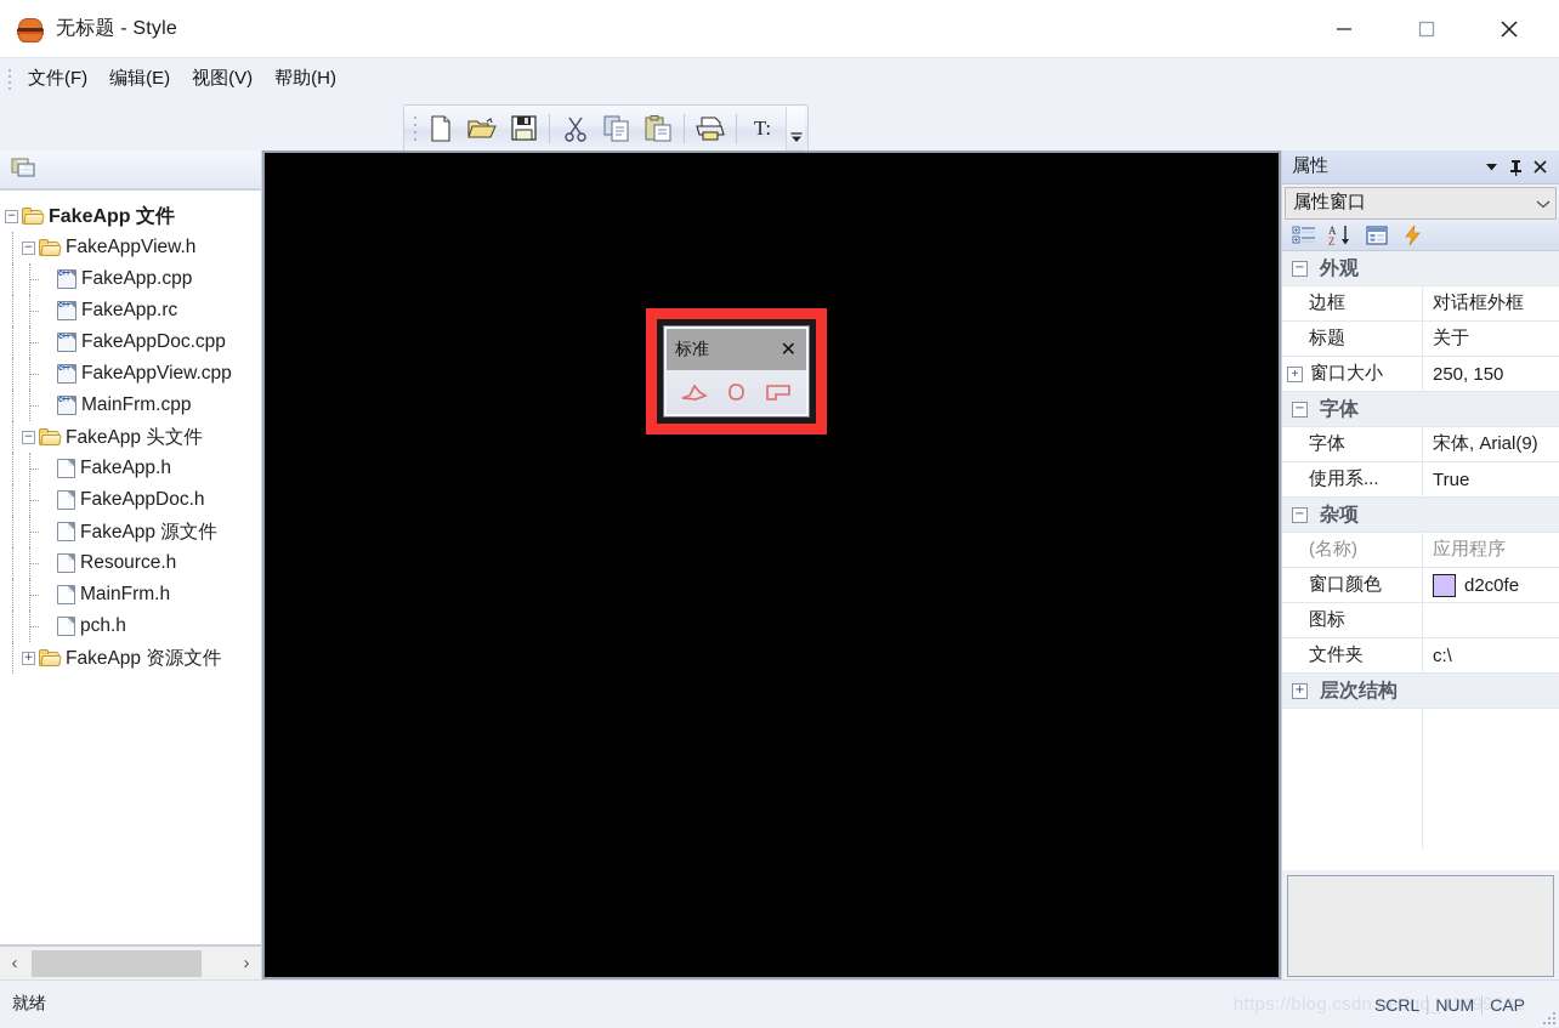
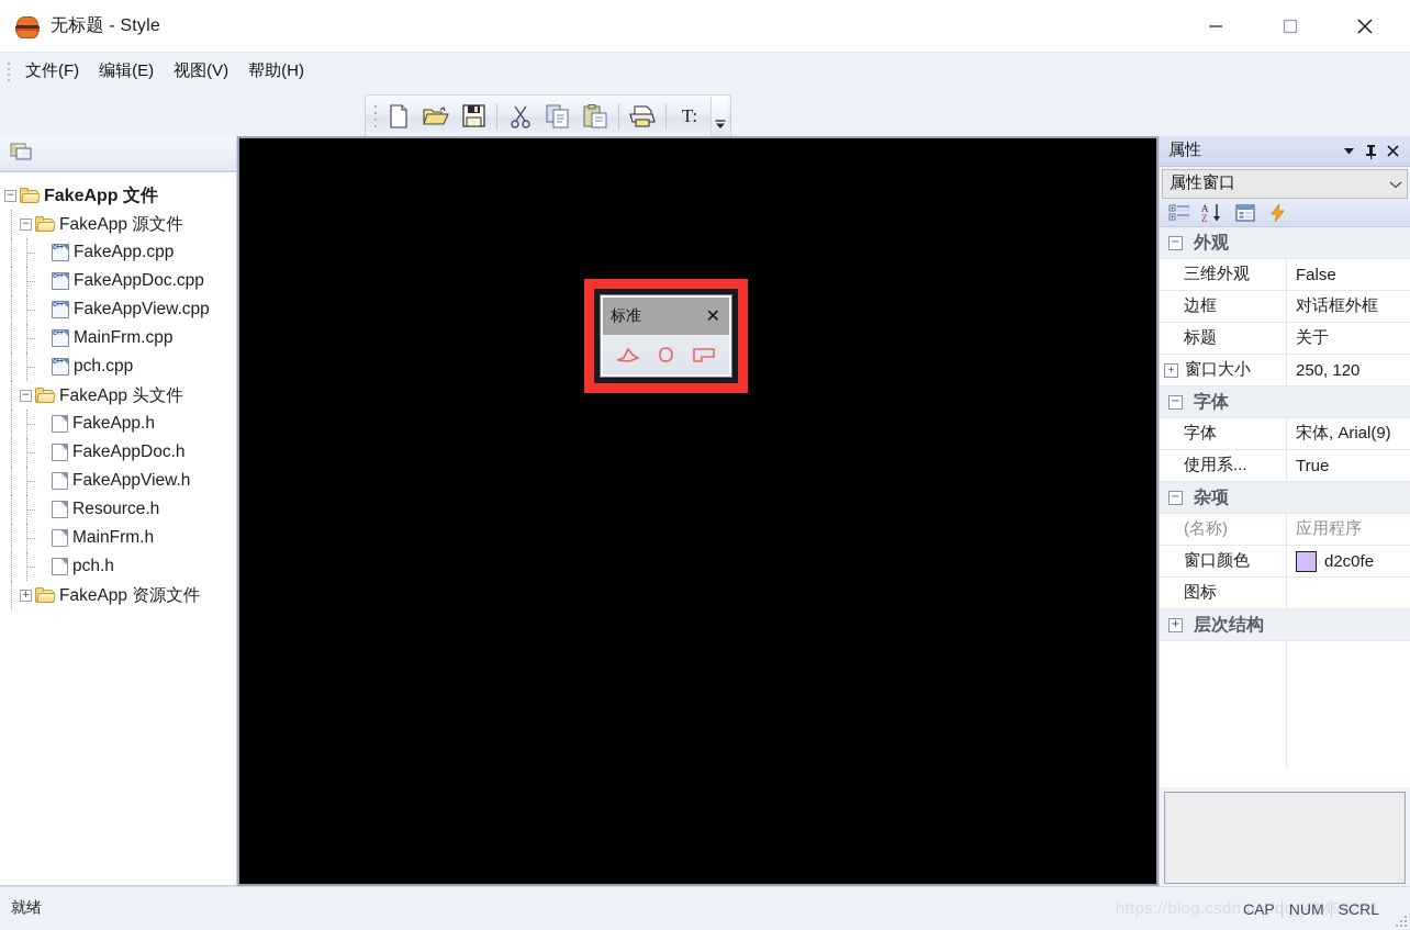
  无标题 - Style
  文件(F)
  编辑(E)
  视图(V)
  帮助(H)
  T:
  −
  FakeApp 文件
  −
- FakeAppView.h
+ FakeApp 源文件
  FakeApp.cpp
- FakeApp.rc
  FakeAppDoc.cpp
  FakeAppView.cpp
  MainFrm.cpp
+ pch.cpp
  −
  FakeApp 头文件
  FakeApp.h
  FakeAppDoc.h
- FakeApp 源文件
+ FakeAppView.h
  Resource.h
  MainFrm.h
  pch.h
  +
  FakeApp 资源文件
- ‹
- ›
  标准
  ✕
  属性
  属性窗口
  A
  Z
  −
  外观
+ 三维外观
+ False
  边框
  对话框外框
  标题
  关于
  +
  窗口大小
- 250, 150
+ 250, 120
  −
  字体
  字体
  宋体, Arial(9)
  使用系...
  True
  −
  杂项
  (名称)
  应用程序
  窗口颜色
  d2c0fe
  图标
- 文件夹
- c:\
  +
  层次结构
  就绪
  https://blog.csdn.net/qq_41499261
- SCRL
+ CAP
  NUM
- CAP
+ SCRL
